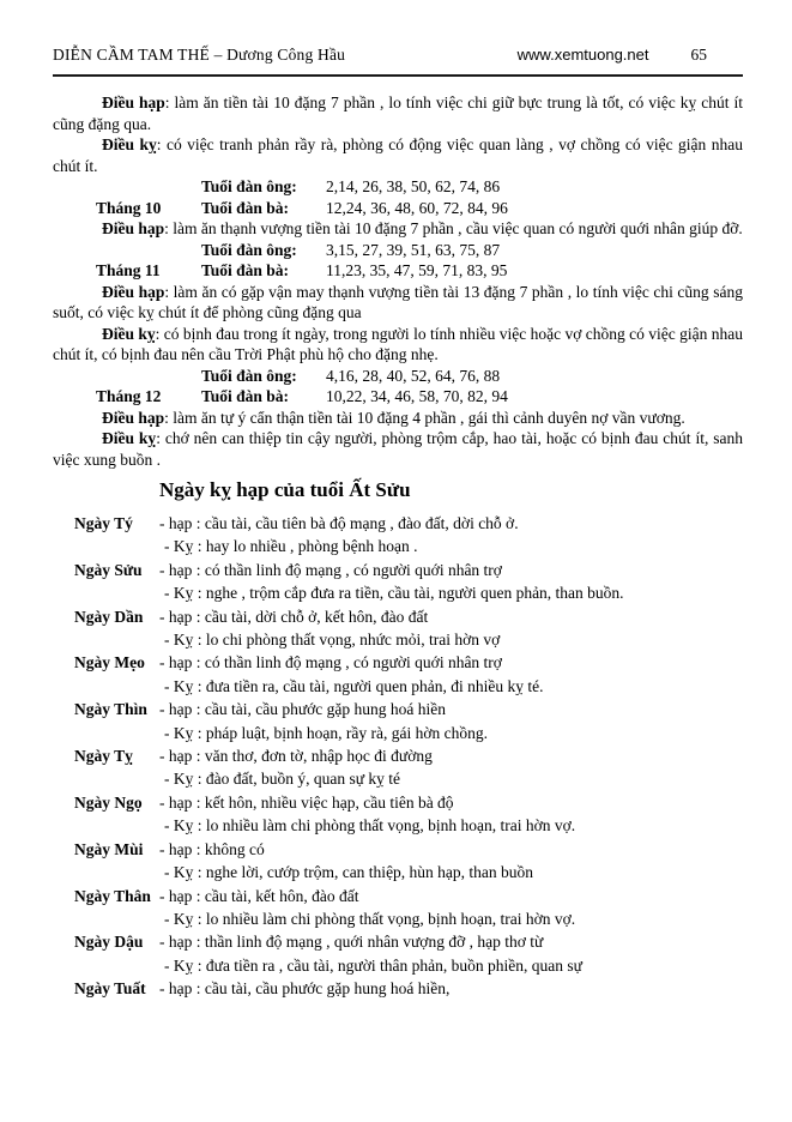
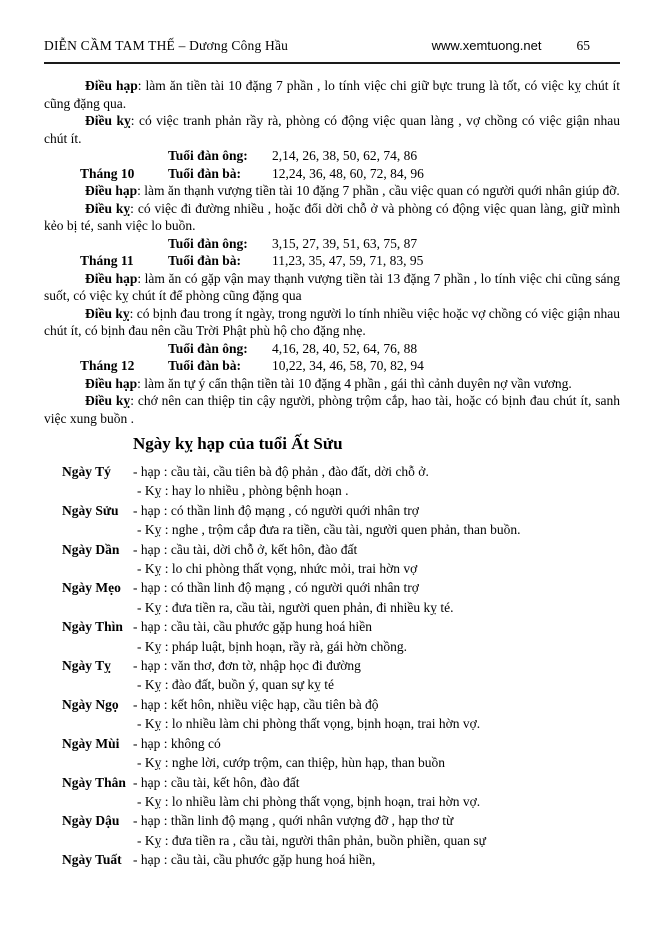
  DIỄN CẦM TAM THẾ – Dương Công Hầu
  www.xemtuong.net
  65
  Điều hạp: làm ăn tiền tài 10 đặng 7 phần , lo tính việc chi giữ bực trung là tốt, có việc kỵ chút ít cũng đặng qua.
  Điều kỵ: có việc tranh phản rầy rà, phòng có động việc quan làng , vợ chồng có việc giận nhau chút ít.
  Tuổi đàn ông:
  2,14, 26, 38, 50, 62, 74, 86
  Tháng 10
  Tuổi đàn bà:
  12,24, 36, 48, 60, 72, 84, 96
  Điều hạp: làm ăn thạnh vượng tiền tài 10 đặng 7 phần , cầu việc quan có người quới nhân giúp đỡ.
+ Điều kỵ: có việc đi đường nhiều , hoặc đổi dời chỗ ở và phòng có động việc quan làng, giữ mình kẻo bị té, sanh việc lo buồn.
  Tuổi đàn ông:
  3,15, 27, 39, 51, 63, 75, 87
  Tháng 11
  Tuổi đàn bà:
  11,23, 35, 47, 59, 71, 83, 95
  Điều hạp: làm ăn có gặp vận may thạnh vượng tiền tài 13 đặng 7 phần , lo tính việc chi cũng sáng suốt, có việc kỵ chút ít để phòng cũng đặng qua
  Điều kỵ: có bịnh đau trong ít ngày, trong người lo tính nhiều việc hoặc vợ chồng có việc giận nhau chút ít, có bịnh đau nên cầu Trời Phật phù hộ cho đặng nhẹ.
  Tuổi đàn ông:
  4,16, 28, 40, 52, 64, 76, 88
  Tháng 12
  Tuổi đàn bà:
  10,22, 34, 46, 58, 70, 82, 94
  Điều hạp: làm ăn tự ý cẩn thận tiền tài 10 đặng 4 phần , gái thì cảnh duyên nợ vần vương.
  Điều kỵ: chớ nên can thiệp tin cậy người, phòng trộm cắp, hao tài, hoặc có bịnh đau chút ít, sanh việc xung buồn .
  Ngày kỵ hạp của tuổi Ất Sửu
  Ngày Tý
- - hạp : cầu tài, cầu tiên bà độ mạng , đào đất, dời chỗ ở.
+ - hạp : cầu tài, cầu tiên bà độ phản , đào đất, dời chỗ ở.
  - Kỵ : hay lo nhiều , phòng bệnh hoạn .
  Ngày Sửu
  - hạp : có thần linh độ mạng , có người quới nhân trợ
  - Kỵ : nghe , trộm cắp đưa ra tiền, cầu tài, người quen phản, than buồn.
  Ngày Dần
  - hạp : cầu tài, dời chỗ ở, kết hôn, đào đất
  - Kỵ : lo chi phòng thất vọng, nhức mỏi, trai hờn vợ
  Ngày Mẹo
  - hạp : có thần linh độ mạng , có người quới nhân trợ
  - Kỵ : đưa tiền ra, cầu tài, người quen phản, đi nhiều kỵ té.
  Ngày Thìn
  - hạp : cầu tài, cầu phước gặp hung hoá hiền
  - Kỵ : pháp luật, bịnh hoạn, rầy rà, gái hờn chồng.
  Ngày Tỵ
  - hạp : văn thơ, đơn tờ, nhập học đi đường
  - Kỵ : đào đất, buồn ý, quan sự kỵ té
  Ngày Ngọ
  - hạp : kết hôn, nhiều việc hạp, cầu tiên bà độ
  - Kỵ : lo nhiều làm chi phòng thất vọng, bịnh hoạn, trai hờn vợ.
  Ngày Mùi
  - hạp : không có
  - Kỵ : nghe lời, cướp trộm, can thiệp, hùn hạp, than buồn
  Ngày Thân
  - hạp : cầu tài, kết hôn, đào đất
  - Kỵ : lo nhiều làm chi phòng thất vọng, bịnh hoạn, trai hờn vợ.
  Ngày Dậu
  - hạp : thần linh độ mạng , quới nhân vượng đỡ , hạp thơ từ
  - Kỵ : đưa tiền ra , cầu tài, người thân phản, buồn phiền, quan sự
  Ngày Tuất
  - hạp : cầu tài, cầu phước gặp hung hoá hiền,
